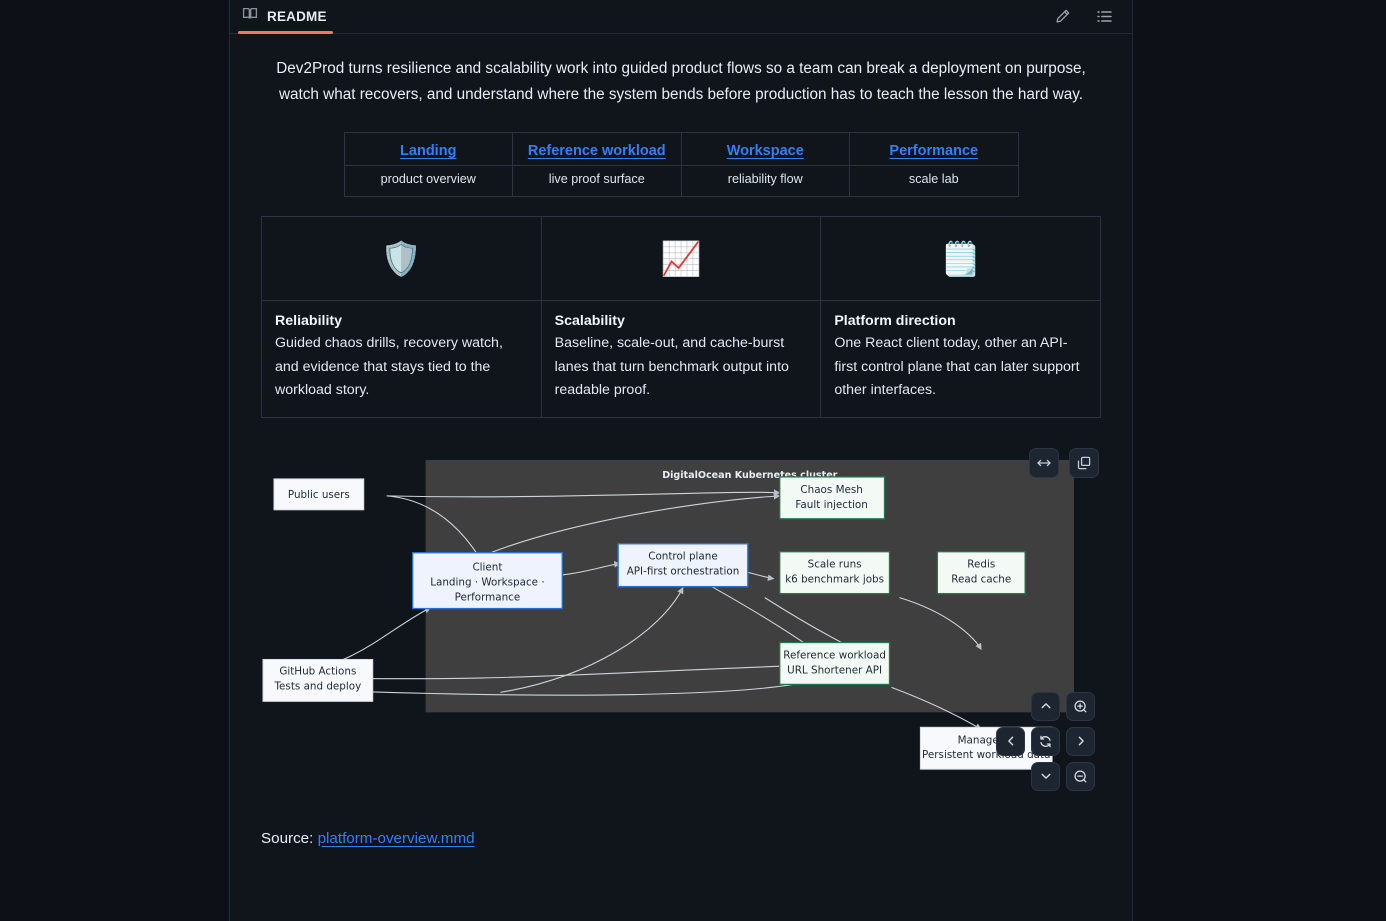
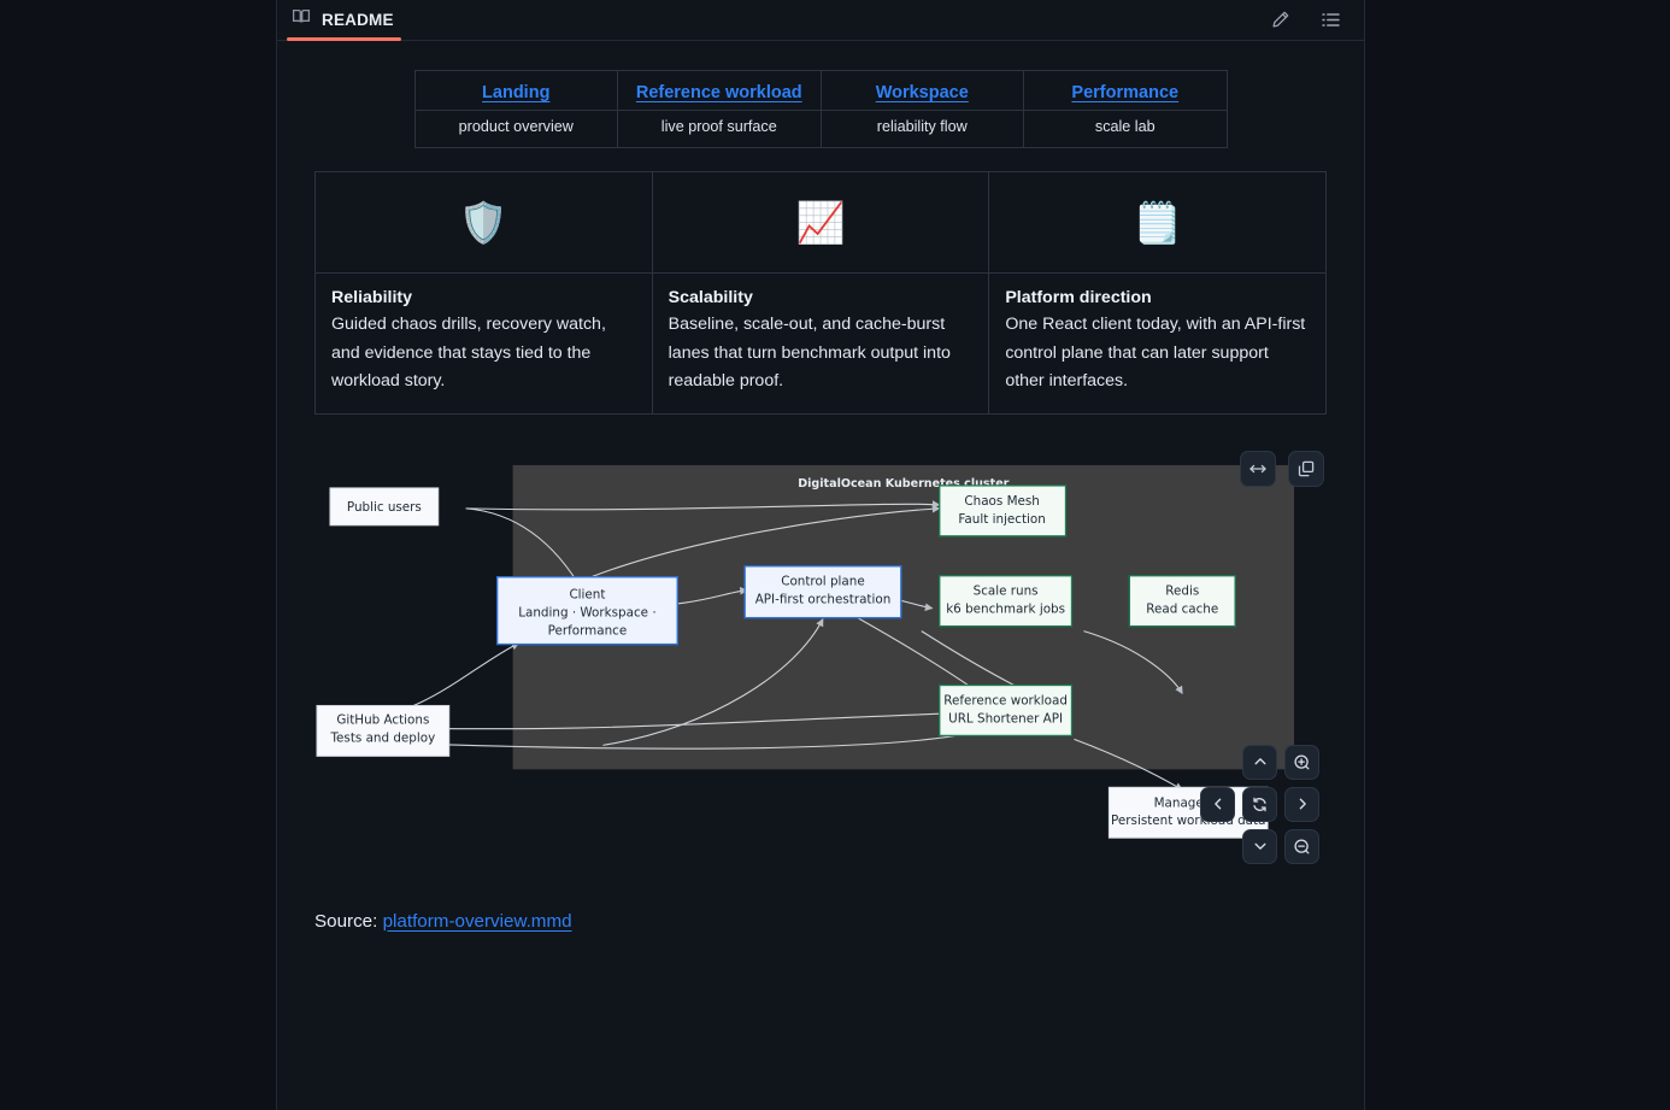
  README
- Dev2Prod turns resilience and scalability work into guided product flows so a team can break a deployment on purpose, watch what recovers, and understand where the system bends before production has to teach the lesson the hard way.
  Landing	Reference workload	Workspace	Performance
  product overview	live proof surface	reliability flow	scale lab
  🛡️	📈	🗒️
- Reliability Guided chaos drills, recovery watch, and evidence that stays tied to the workload story.	Scalability Baseline, scale-out, and cache-burst lanes that turn benchmark output into readable proof.	Platform direction One React client today, other an API-first control plane that can later support other interfaces.
+ Reliability Guided chaos drills, recovery watch, and evidence that stays tied to the workload story.	Scalability Baseline, scale-out, and cache-burst lanes that turn benchmark output into readable proof.	Platform direction One React client today, with an API-first control plane that can later support other interfaces.
  DigitalOcean Kubernetes cluster
  Public users
  GitHub Actions
  Tests and deploy
  Client
  Landing · Workspace ·
  Performance
  Control plane
  API-first orchestration
  Chaos Mesh
  Fault injection
  Scale runs
  k6 benchmark jobs
  Redis
  Read cache
  Reference workload
  URL Shortener API
  Source: platform-overview.mmd
